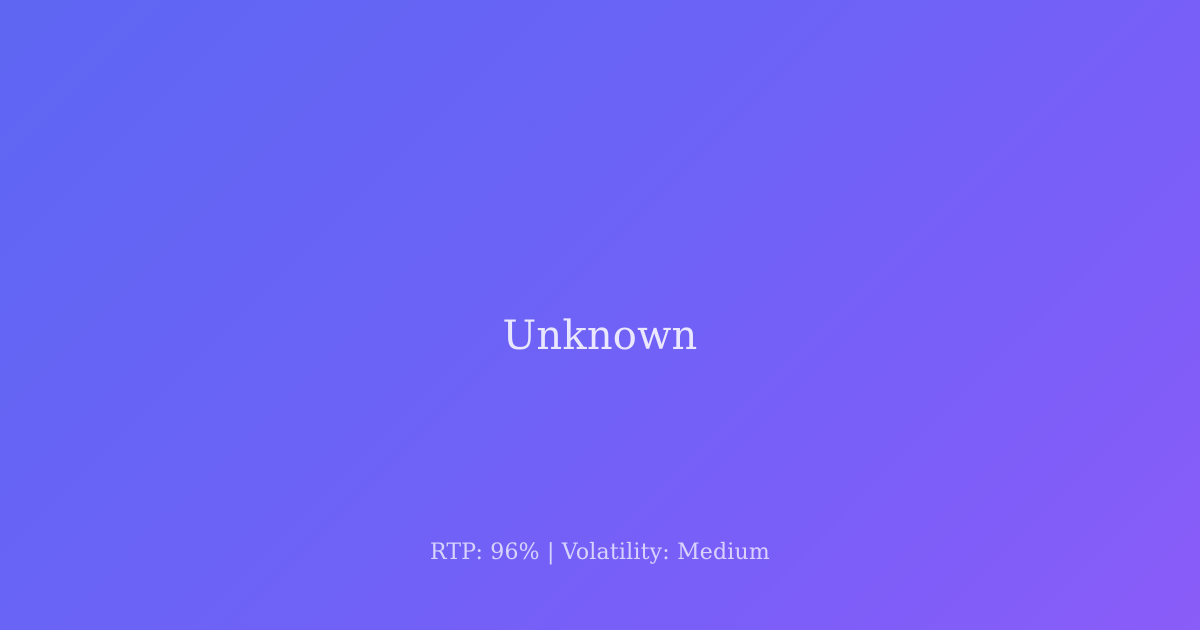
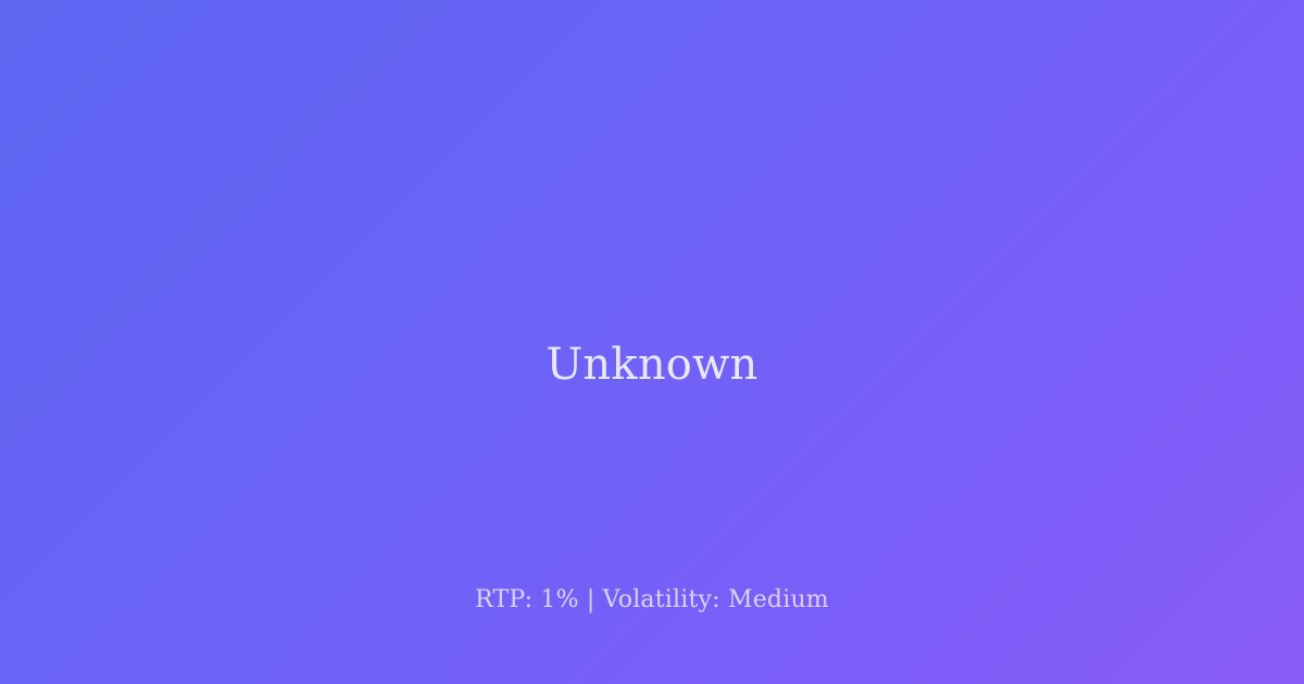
  Unknown
- RTP: 96% | Volatility: Medium
+ RTP: 1% | Volatility: Medium
